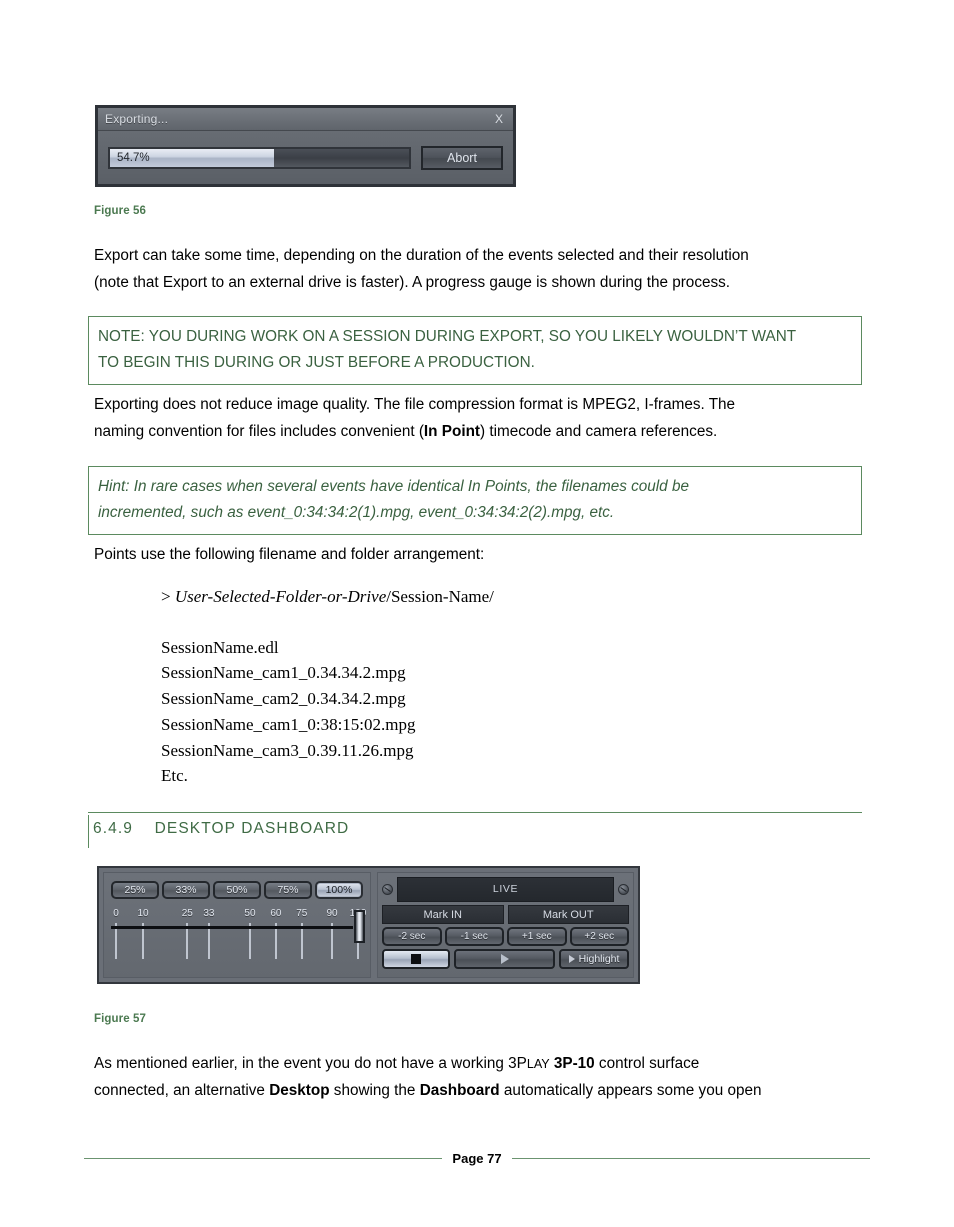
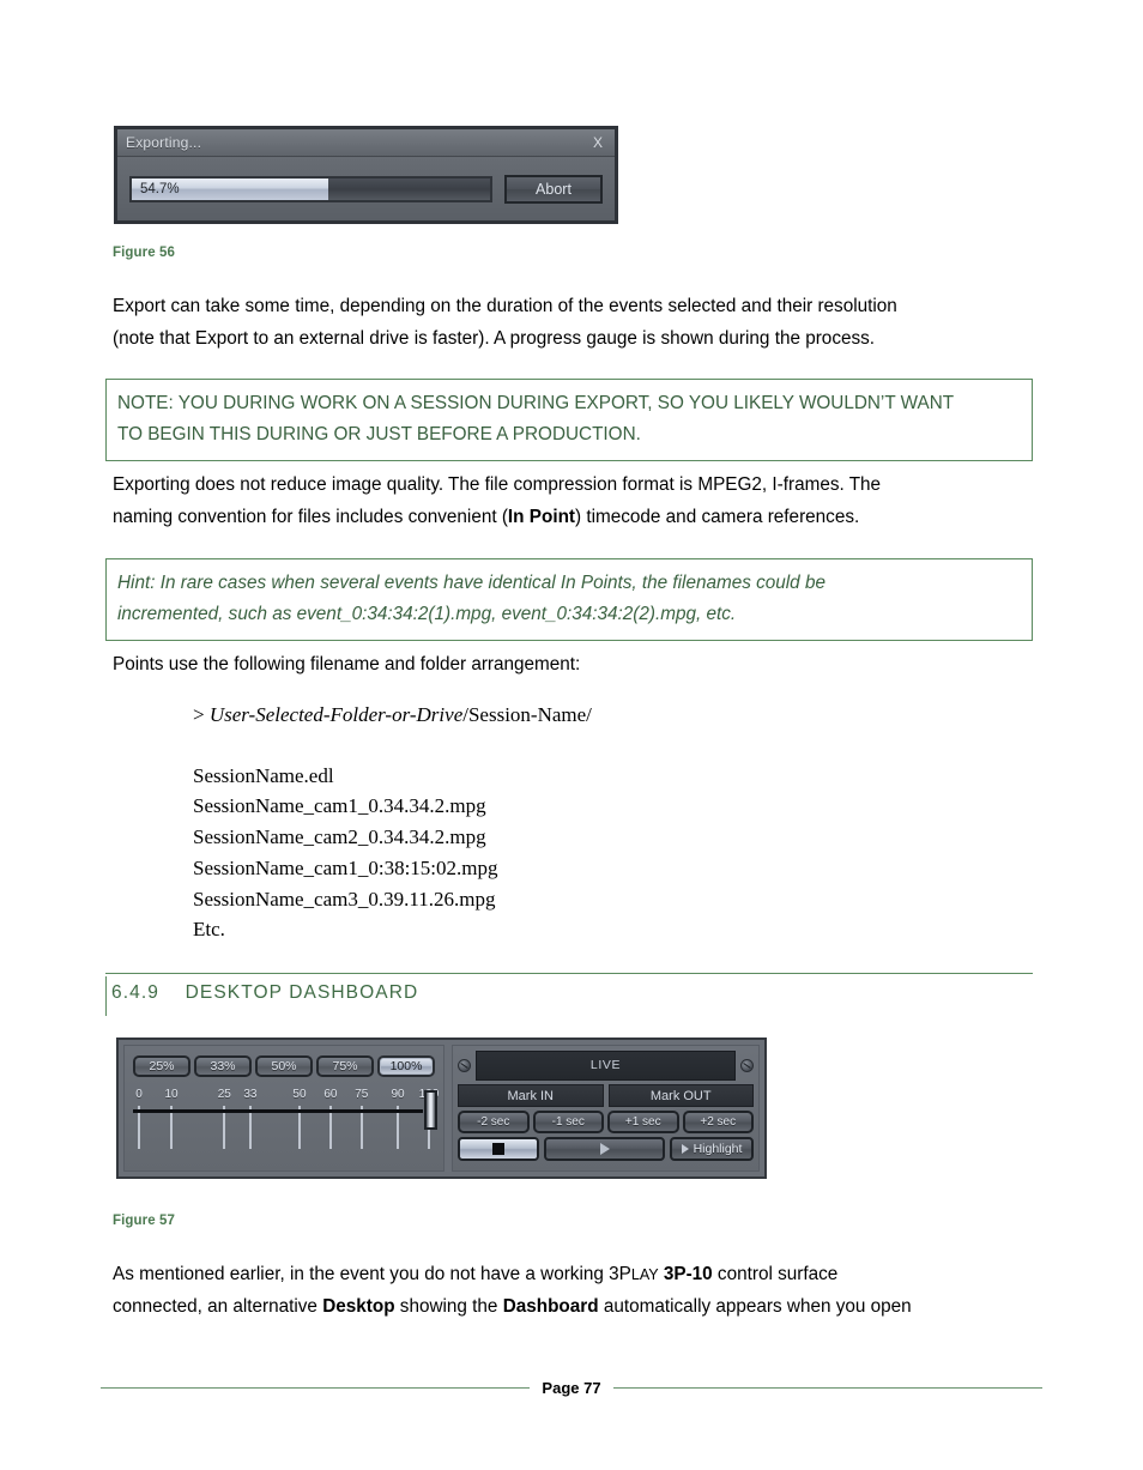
  Exporting...
  X
  54.7%
  Abort
  Figure 56
  Export can take some time, depending on the duration of the events selected and their resolution
  (note that Export to an external drive is faster). A progress gauge is shown during the process.
  NOTE: YOU DURING WORK ON A SESSION DURING EXPORT, SO YOU LIKELY WOULDN’T WANT
  TO BEGIN THIS DURING OR JUST BEFORE A PRODUCTION.
  Exporting does not reduce image quality. The file compression format is MPEG2, I-frames. The
  naming convention for files includes convenient (In Point) timecode and camera references.
  Hint: In rare cases when several events have identical In Points, the filenames could be
  incremented, such as event_0:34:34:2(1).mpg, event_0:34:34:2(2).mpg, etc.
  Points use the following filename and folder arrangement:
  > User-Selected-Folder-or-Drive/Session-Name/
  SessionName.edl
  SessionName_cam1_0.34.34.2.mpg
  SessionName_cam2_0.34.34.2.mpg
  SessionName_cam1_0:38:15:02.mpg
  SessionName_cam3_0.39.11.26.mpg
  Etc.
  6.4.9 DESKTOP DASHBOARD
  25%
  33%
  50%
  75%
  100%
  0
  10
  25
  33
  50
  60
  75
  90
  LIVE
  Mark IN
  Mark OUT
  -2 sec
  -1 sec
  +1 sec
  +2 sec
  Highlight
  Figure 57
  As mentioned earlier, in the event you do not have a working 3PLAY 3P-10 control surface
- connected, an alternative Desktop showing the Dashboard automatically appears some you open
+ connected, an alternative Desktop showing the Dashboard automatically appears when you open
  Page 77
